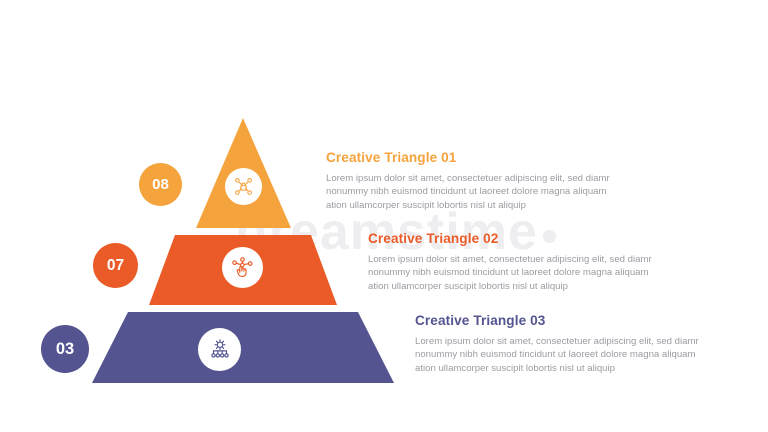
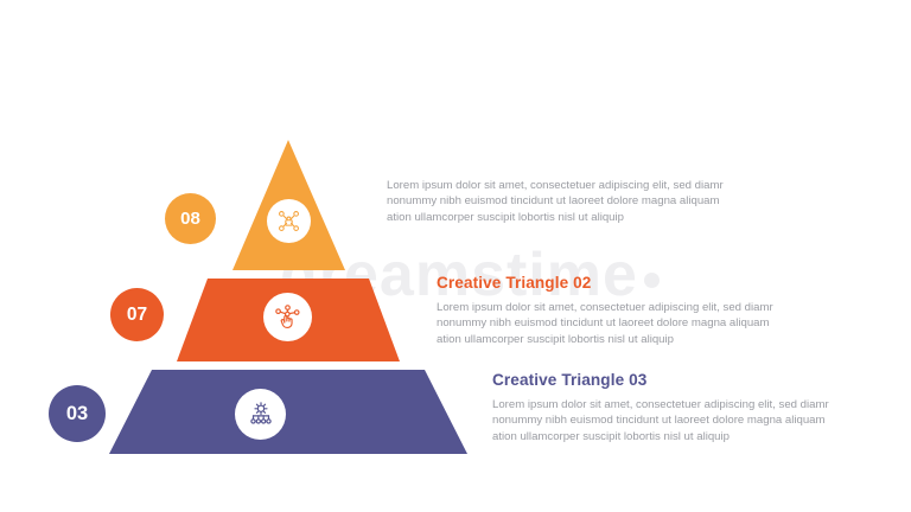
  dreamstime
  08
  07
  03
- Creative Triangle 01
  Lorem ipsum dolor sit amet, consectetuer adipiscing elit, sed diamr
  nonummy nibh euismod tincidunt ut laoreet dolore magna aliquam
  ation ullamcorper suscipit lobortis nisl ut aliquip
  Creative Triangle 02
  Lorem ipsum dolor sit amet, consectetuer adipiscing elit, sed diamr
  nonummy nibh euismod tincidunt ut laoreet dolore magna aliquam
  ation ullamcorper suscipit lobortis nisl ut aliquip
  Creative Triangle 03
  Lorem ipsum dolor sit amet, consectetuer adipiscing elit, sed diamr
  nonummy nibh euismod tincidunt ut laoreet dolore magna aliquam
  ation ullamcorper suscipit lobortis nisl ut aliquip
